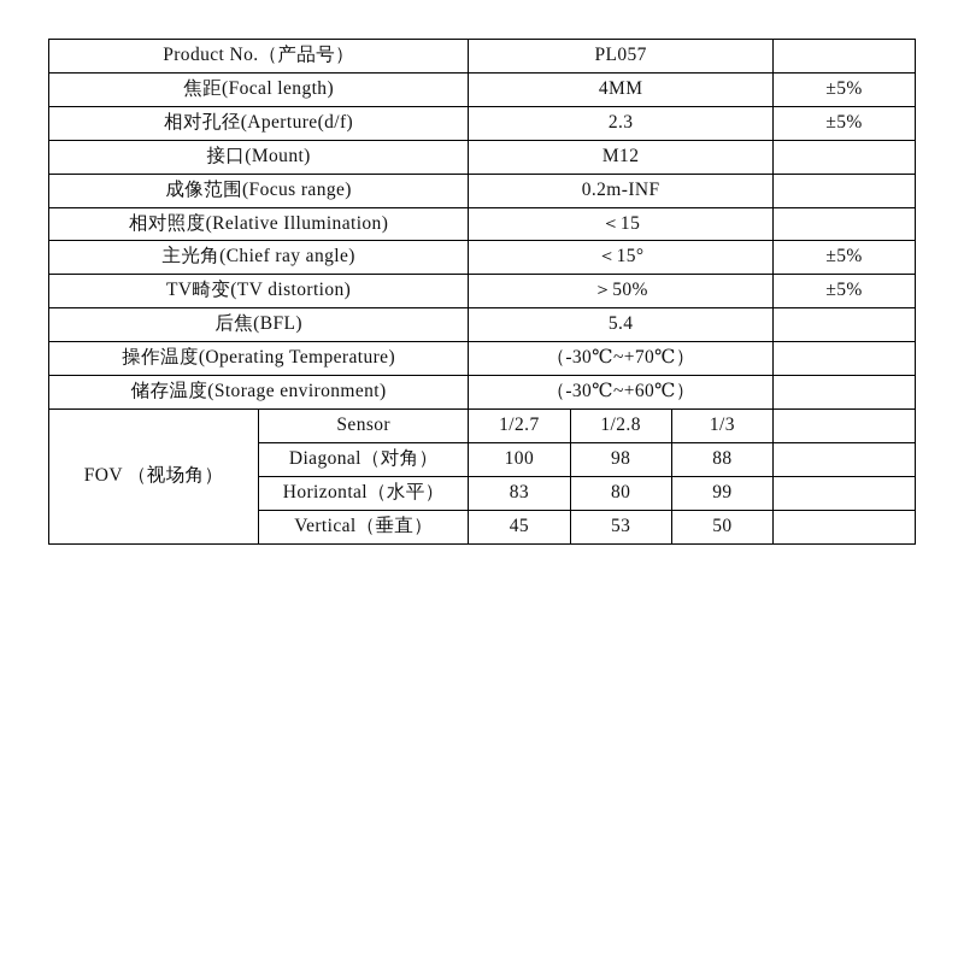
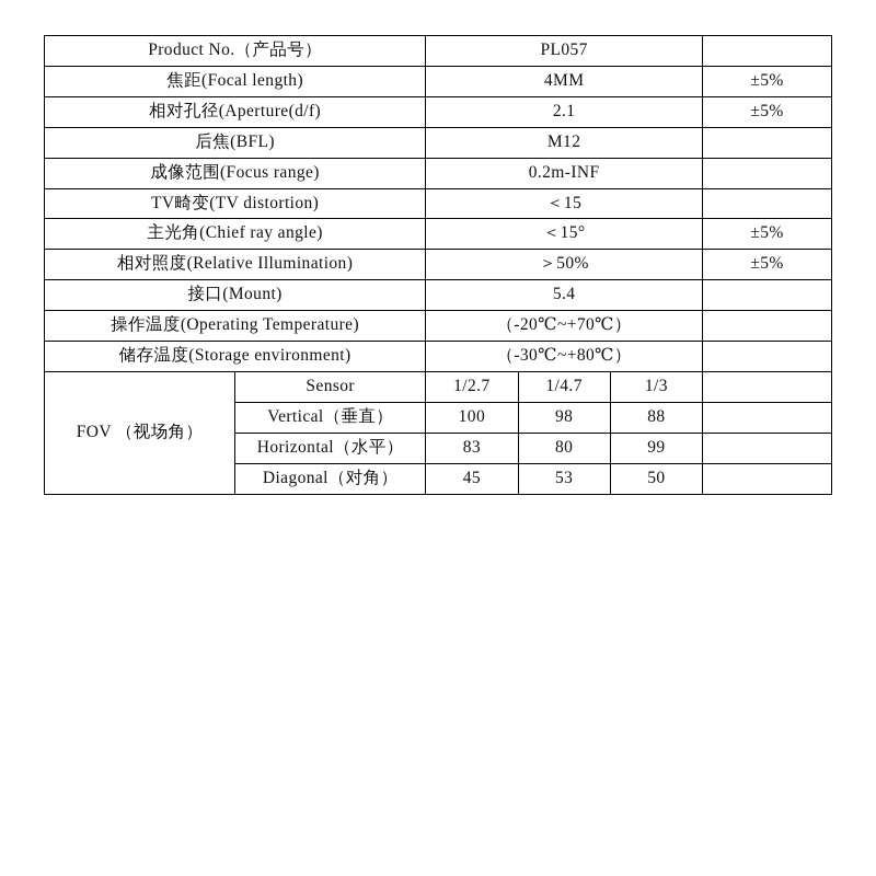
  Product No.（产品号）	PL057
  焦距(Focal length)	4MM	±5%
- 相对孔径(Aperture(d/f)	2.3	±5%
+ 相对孔径(Aperture(d/f)	2.1	±5%
- 接口(Mount)	M12
+ 后焦(BFL)	M12
  成像范围(Focus range)	0.2m-INF
- 相对照度(Relative Illumination)	＜15
+ TV畸变(TV distortion)	＜15
  主光角(Chief ray angle)	＜15°	±5%
- TV畸变(TV distortion)	＞50%	±5%
+ 相对照度(Relative Illumination)	＞50%	±5%
- 后焦(BFL)	5.4
+ 接口(Mount)	5.4
- 操作温度(Operating Temperature)	（-30℃~+70℃）
+ 操作温度(Operating Temperature)	（-20℃~+70℃）
- 储存温度(Storage environment)	（-30℃~+60℃）
+ 储存温度(Storage environment)	（-30℃~+80℃）
- FOV （视场角）	Sensor	1/2.7	1/2.8	1/3
+ FOV （视场角）	Sensor	1/2.7	1/4.7	1/3
- Diagonal（对角）	100	98	88
+ Vertical（垂直）	100	98	88
  Horizontal（水平）	83	80	99
- Vertical（垂直）	45	53	50
+ Diagonal（对角）	45	53	50
